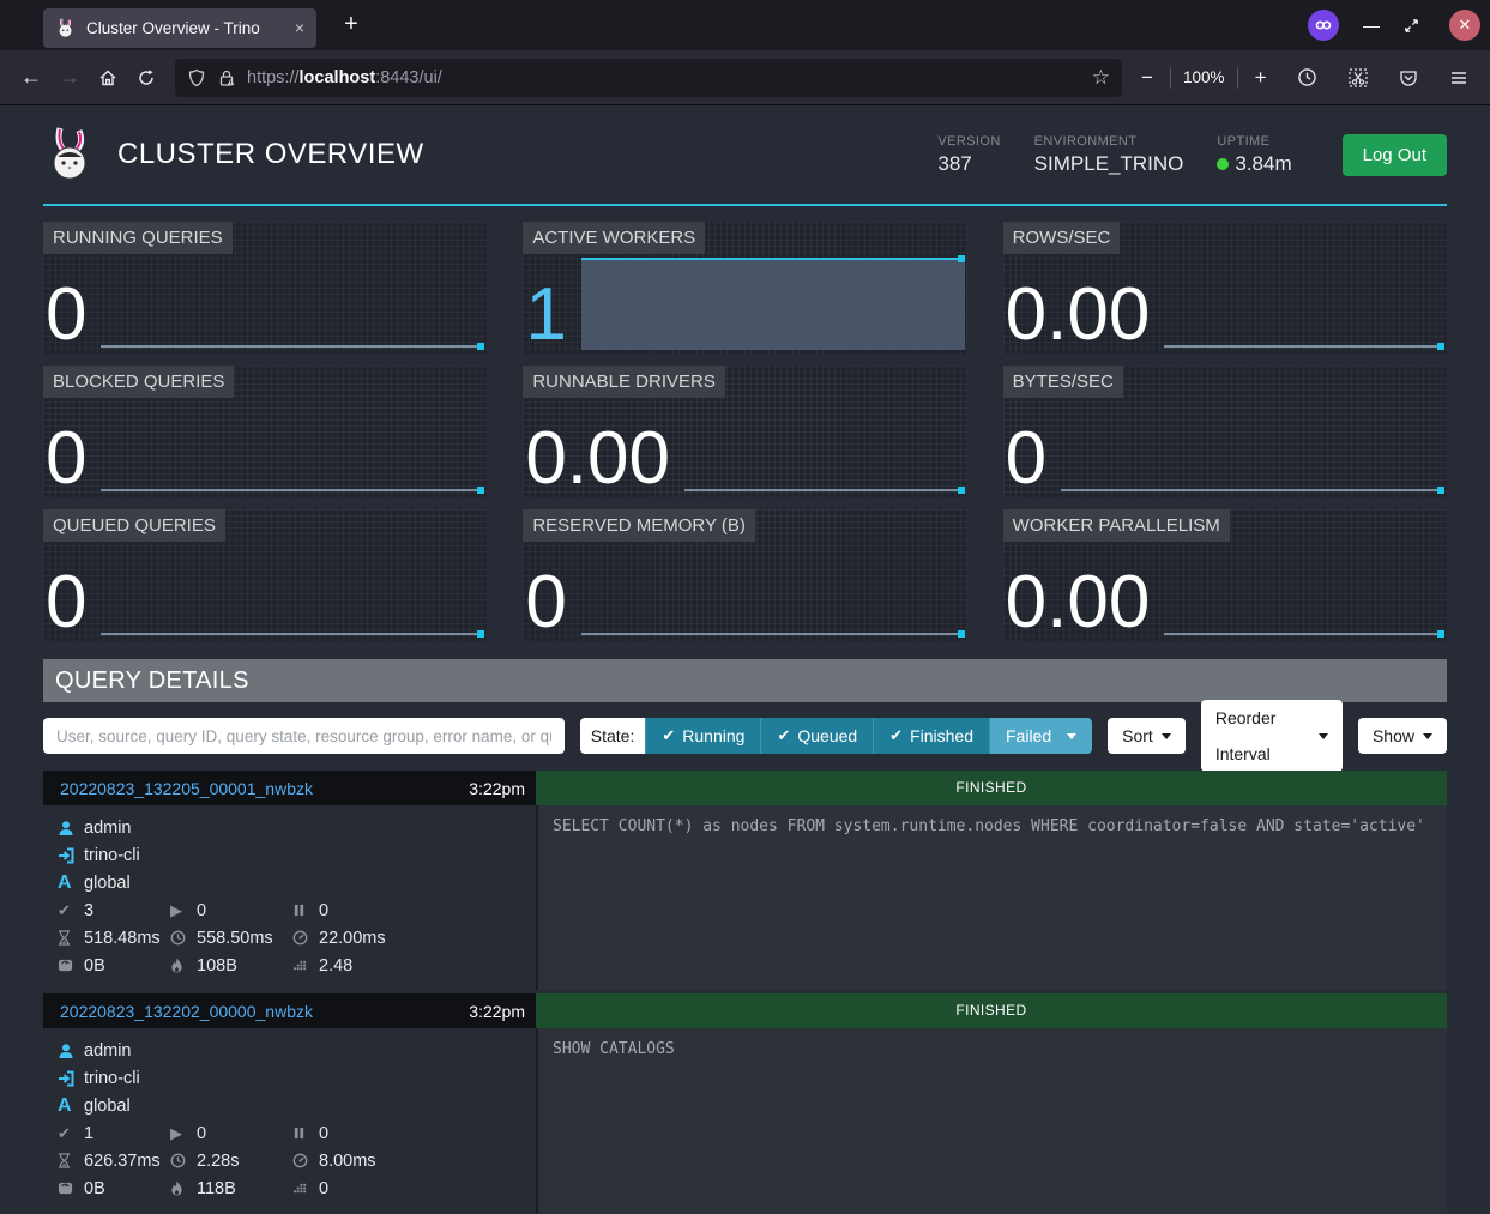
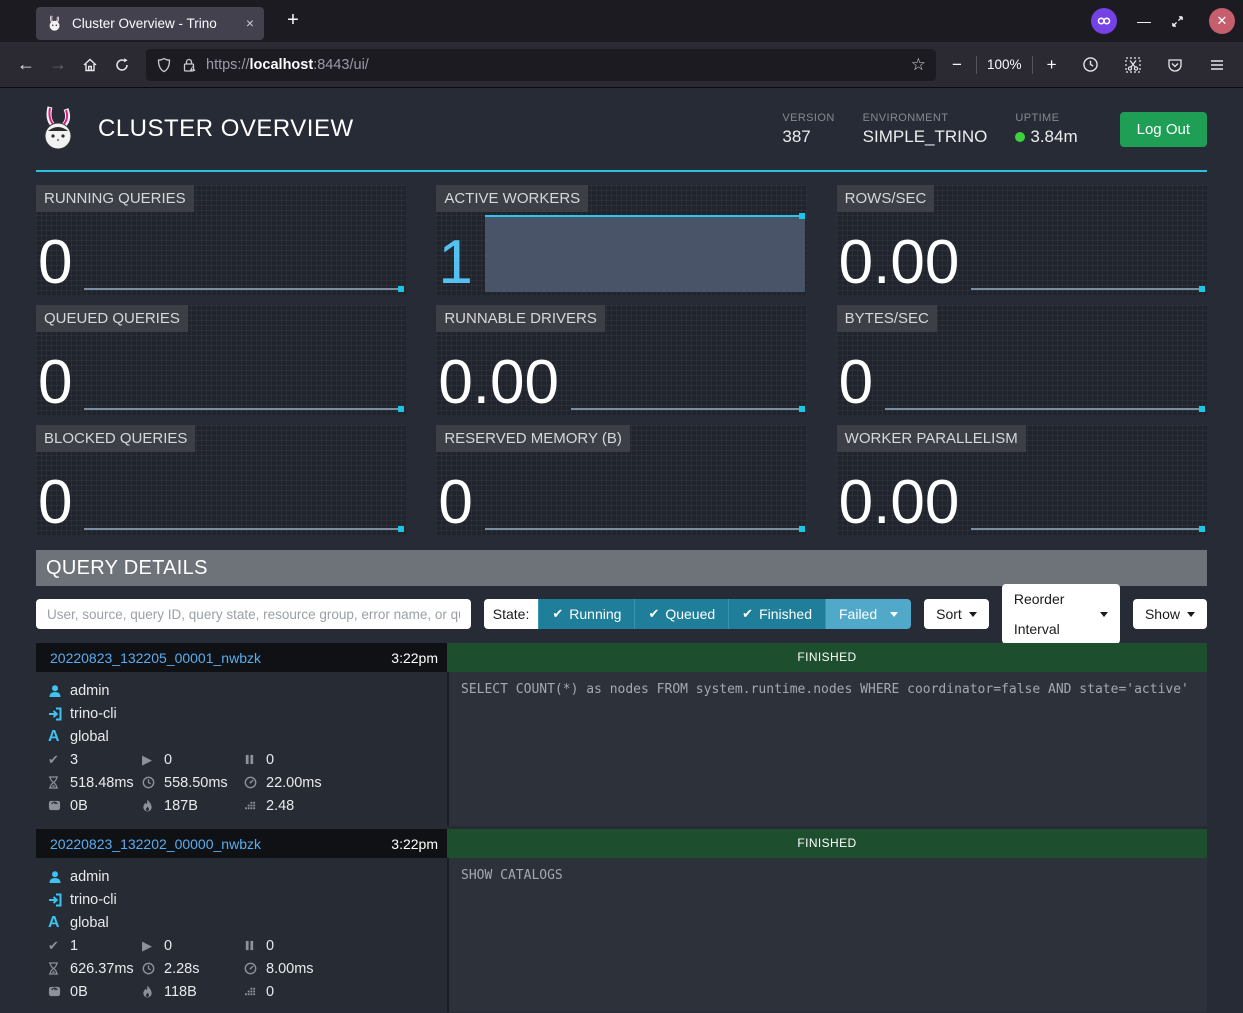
  Cluster Overview - Trino
  ×
  +
  —
  ✕
  ←
  →
  https://localhost:8443/ui/
  ☆
  −
  100%
  +
  CLUSTER OVERVIEW
  VERSION
  387
  ENVIRONMENT
  SIMPLE_TRINO
  UPTIME
  3.84m
  Log Out
  RUNNING QUERIES
  0
  ACTIVE WORKERS
  1
  ROWS/SEC
  0.00
- BLOCKED QUERIES
+ QUEUED QUERIES
  0
  RUNNABLE DRIVERS
  0.00
  BYTES/SEC
  0
- QUEUED QUERIES
+ BLOCKED QUERIES
  0
  RESERVED MEMORY (B)
  0
  WORKER PARALLELISM
  0.00
  QUERY DETAILS
  User, source, query ID, query state, resource group, error name, or q
  State:
  ✔
  Running
  ✔
  Queued
  ✔
  Finished
  Failed
  Sort
  Reorder Interval
  Show
  20220823_132205_00001_nwbzk
  3:22pm
  FINISHED
  admin
  trino-cli
  A
  global
  ✔
  3
  ▶
  0
  0
  518.48ms
  558.50ms
  22.00ms
  0B
- 108B
+ 187B
  2.48
  SELECT COUNT(*) as nodes FROM system.runtime.nodes WHERE coordinator=false AND state='active'
  20220823_132202_00000_nwbzk
  3:22pm
  FINISHED
  admin
  trino-cli
  A
  global
  ✔
  1
  ▶
  0
  0
  626.37ms
  2.28s
  8.00ms
  0B
  118B
  0
  SHOW CATALOGS
